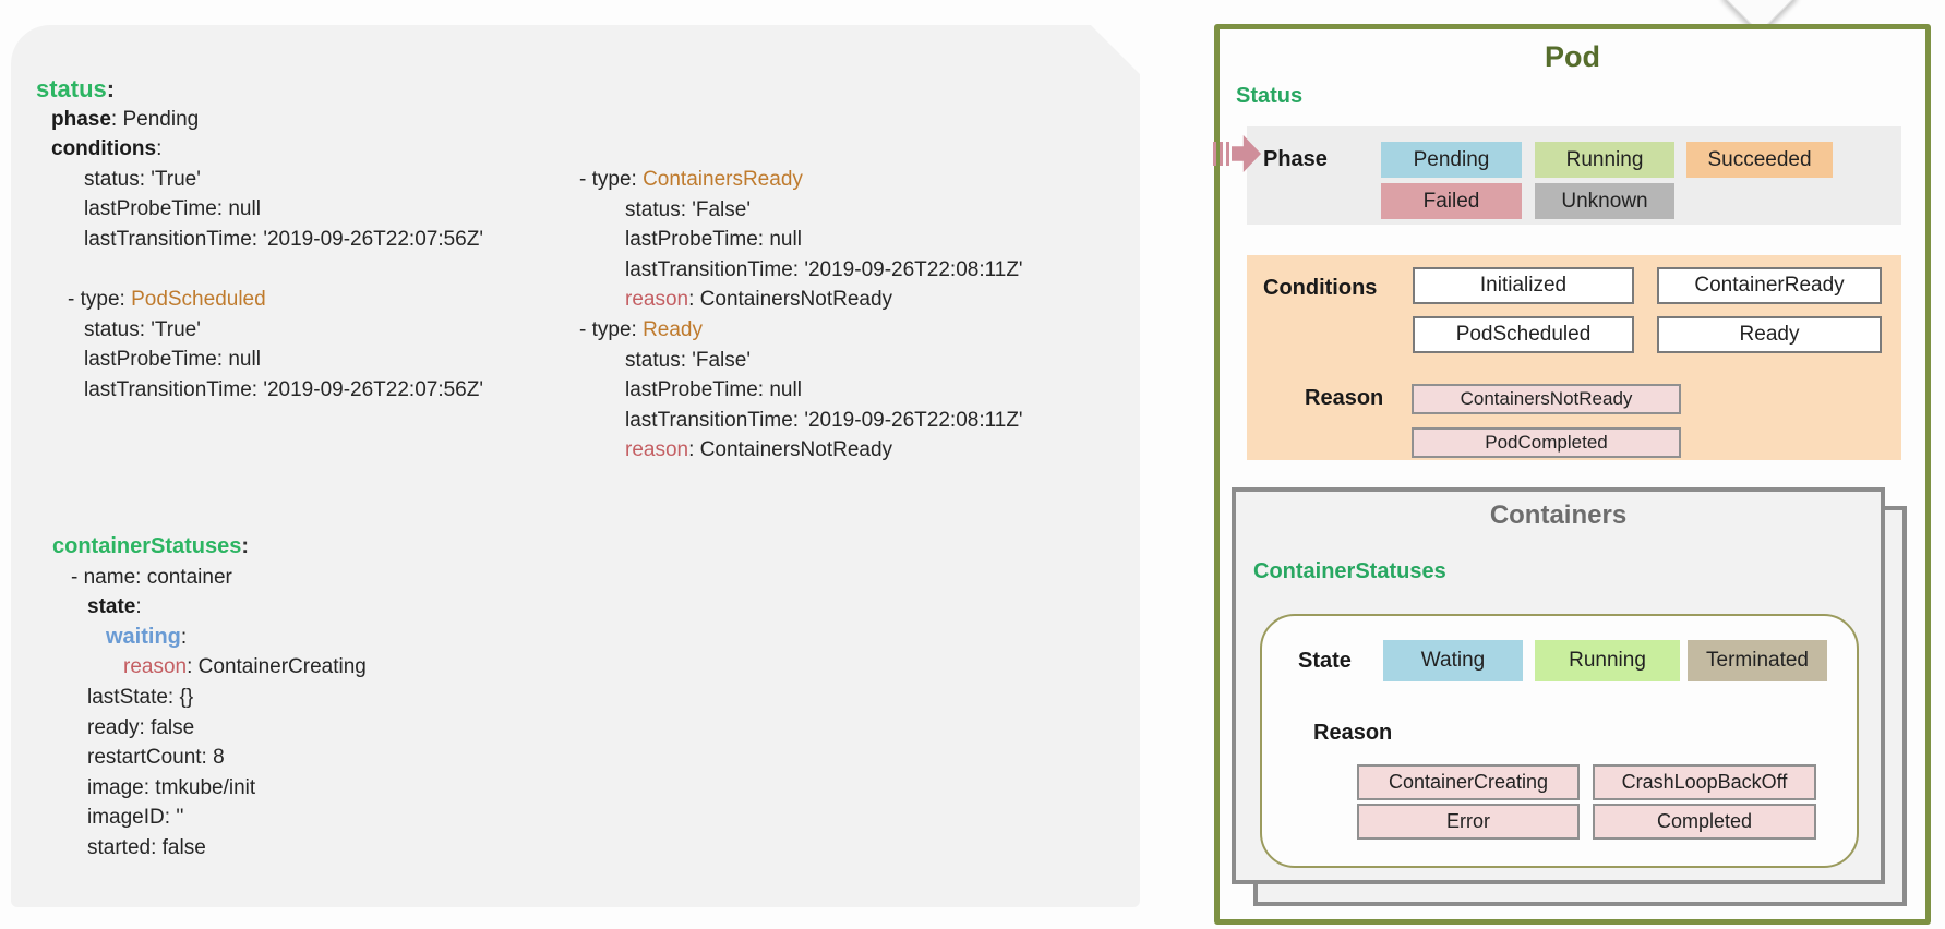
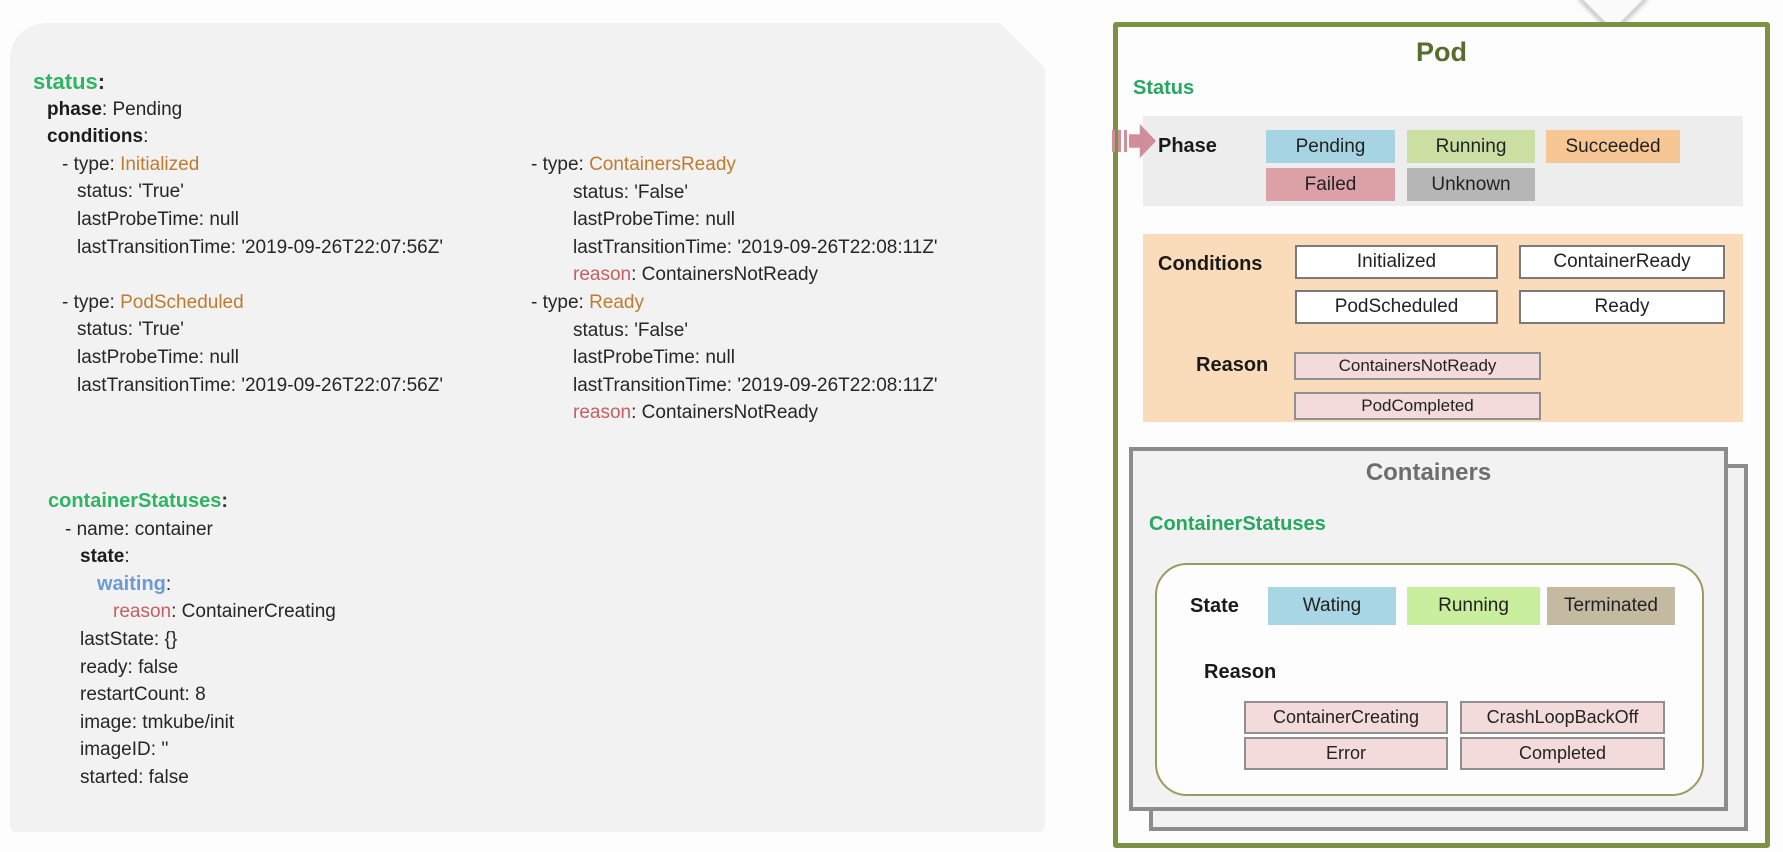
  status:
  phase: Pending
  conditions:
+ - type: Initialized
  status: 'True'
  lastProbeTime: null
  lastTransitionTime: '2019-09-26T22:07:56Z'
  - type: PodScheduled
  status: 'True'
  lastProbeTime: null
  lastTransitionTime: '2019-09-26T22:07:56Z'
  - type: ContainersReady
  status: 'False'
  lastProbeTime: null
  lastTransitionTime: '2019-09-26T22:08:11Z'
  reason: ContainersNotReady
  - type: Ready
  status: 'False'
  lastProbeTime: null
  lastTransitionTime: '2019-09-26T22:08:11Z'
  reason: ContainersNotReady
  containerStatuses:
  - name: container
  state:
  waiting:
  reason: ContainerCreating
  lastState: {}
  ready: false
  restartCount: 8
  image: tmkube/init
  imageID: ''
  started: false
  Pod
  Status
  Phase
  Pending
  Running
  Succeeded
  Failed
  Unknown
  Conditions
  Initialized
  ContainerReady
  PodScheduled
  Ready
  Reason
  ContainersNotReady
  PodCompleted
  Containers
  ContainerStatuses
  State
  Wating
  Running
  Terminated
  Reason
  ContainerCreating
  CrashLoopBackOff
  Error
  Completed
